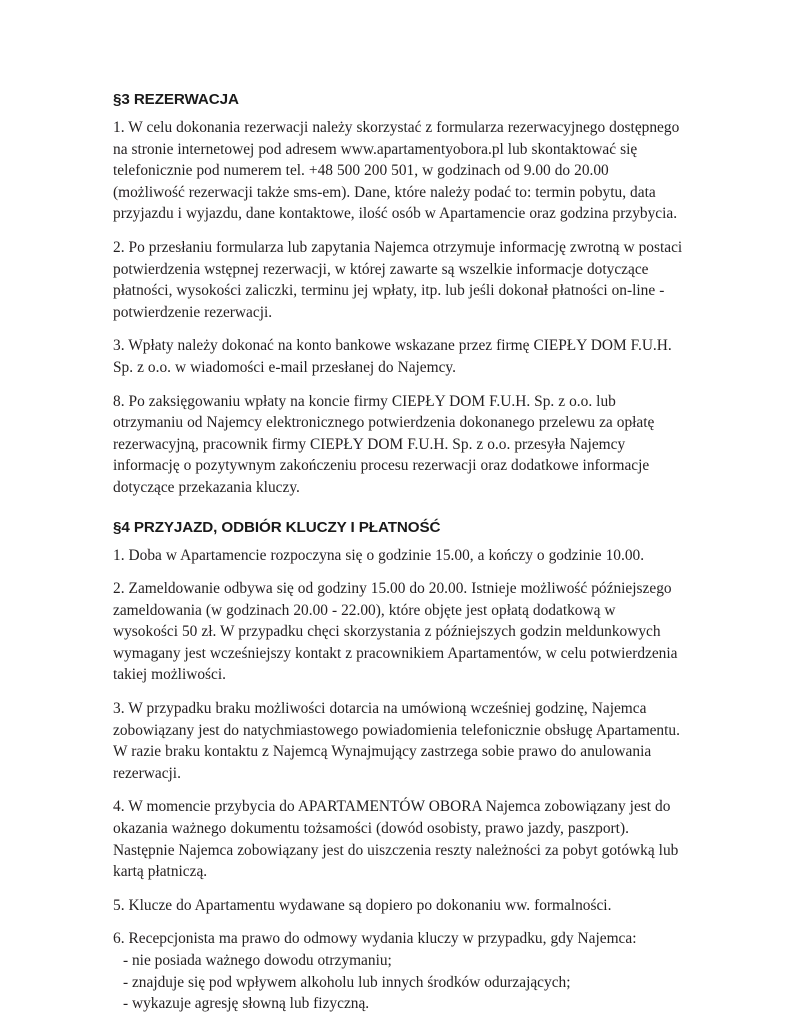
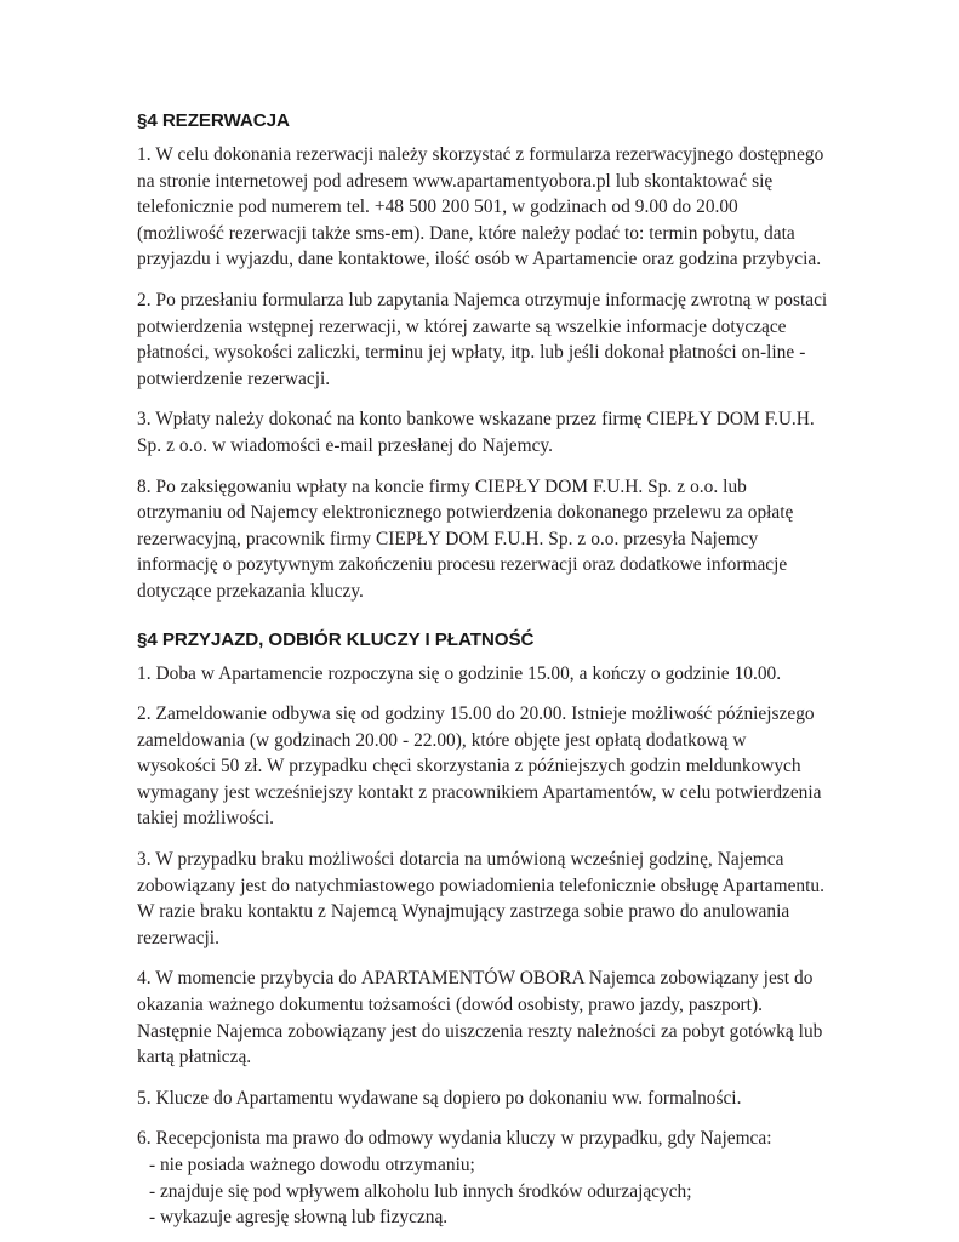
- §3 REZERWACJA
+ §4 REZERWACJA
  1. W celu dokonania rezerwacji należy skorzystać z formularza rezerwacyjnego dostępnego na stronie internetowej pod adresem www.apartamentyobora.pl lub skontaktować się telefonicznie pod numerem tel. +48 500 200 501, w godzinach od 9.00 do 20.00 (możliwość rezerwacji także sms-em). Dane, które należy podać to: termin pobytu, data przyjazdu i wyjazdu, dane kontaktowe, ilość osób w Apartamencie oraz godzina przybycia.
  2. Po przesłaniu formularza lub zapytania Najemca otrzymuje informację zwrotną w postaci potwierdzenia wstępnej rezerwacji, w której zawarte są wszelkie informacje dotyczące płatności, wysokości zaliczki, terminu jej wpłaty, itp. lub jeśli dokonał płatności on-line - potwierdzenie rezerwacji.
  3. Wpłaty należy dokonać na konto bankowe wskazane przez firmę CIEPŁY DOM F.U.H. Sp. z o.o. w wiadomości e-mail przesłanej do Najemcy.
  8. Po zaksięgowaniu wpłaty na koncie firmy CIEPŁY DOM F.U.H. Sp. z o.o. lub otrzymaniu od Najemcy elektronicznego potwierdzenia dokonanego przelewu za opłatę rezerwacyjną, pracownik firmy CIEPŁY DOM F.U.H. Sp. z o.o. przesyła Najemcy informację o pozytywnym zakończeniu procesu rezerwacji oraz dodatkowe informacje dotyczące przekazania kluczy.
  §4 PRZYJAZD, ODBIÓR KLUCZY I PŁATNOŚĆ
  1. Doba w Apartamencie rozpoczyna się o godzinie 15.00, a kończy o godzinie 10.00.
  2. Zameldowanie odbywa się od godziny 15.00 do 20.00. Istnieje możliwość późniejszego zameldowania (w godzinach 20.00 - 22.00), które objęte jest opłatą dodatkową w wysokości 50 zł. W przypadku chęci skorzystania z późniejszych godzin meldunkowych wymagany jest wcześniejszy kontakt z pracownikiem Apartamentów, w celu potwierdzenia takiej możliwości.
  3. W przypadku braku możliwości dotarcia na umówioną wcześniej godzinę, Najemca zobowiązany jest do natychmiastowego powiadomienia telefonicznie obsługę Apartamentu. W razie braku kontaktu z Najemcą Wynajmujący zastrzega sobie prawo do anulowania rezerwacji.
  4. W momencie przybycia do APARTAMENTÓW OBORA Najemca zobowiązany jest do okazania ważnego dokumentu tożsamości (dowód osobisty, prawo jazdy, paszport). Następnie Najemca zobowiązany jest do uiszczenia reszty należności za pobyt gotówką lub kartą płatniczą.
  5. Klucze do Apartamentu wydawane są dopiero po dokonaniu ww. formalności.
  6. Recepcjonista ma prawo do odmowy wydania kluczy w przypadku, gdy Najemca:
  - nie posiada ważnego dowodu otrzymaniu;
  - znajduje się pod wpływem alkoholu lub innych środków odurzających;
  - wykazuje agresję słowną lub fizyczną.
